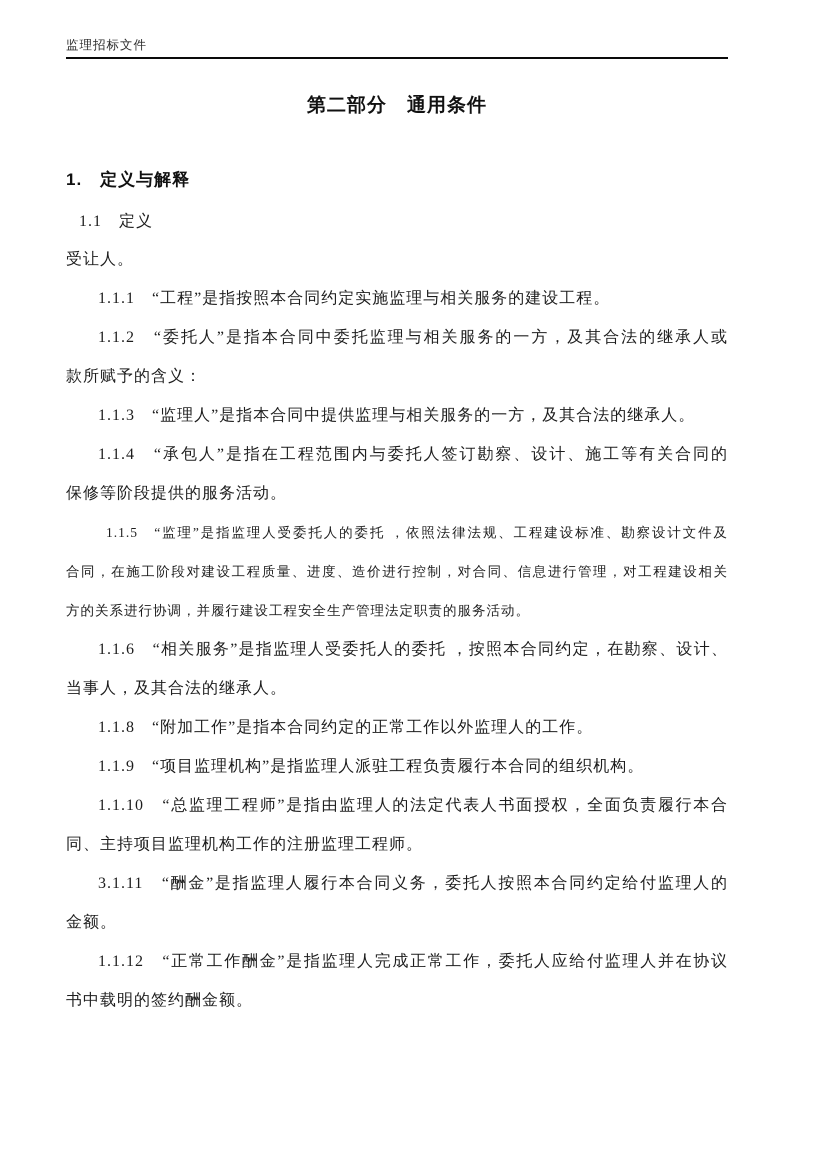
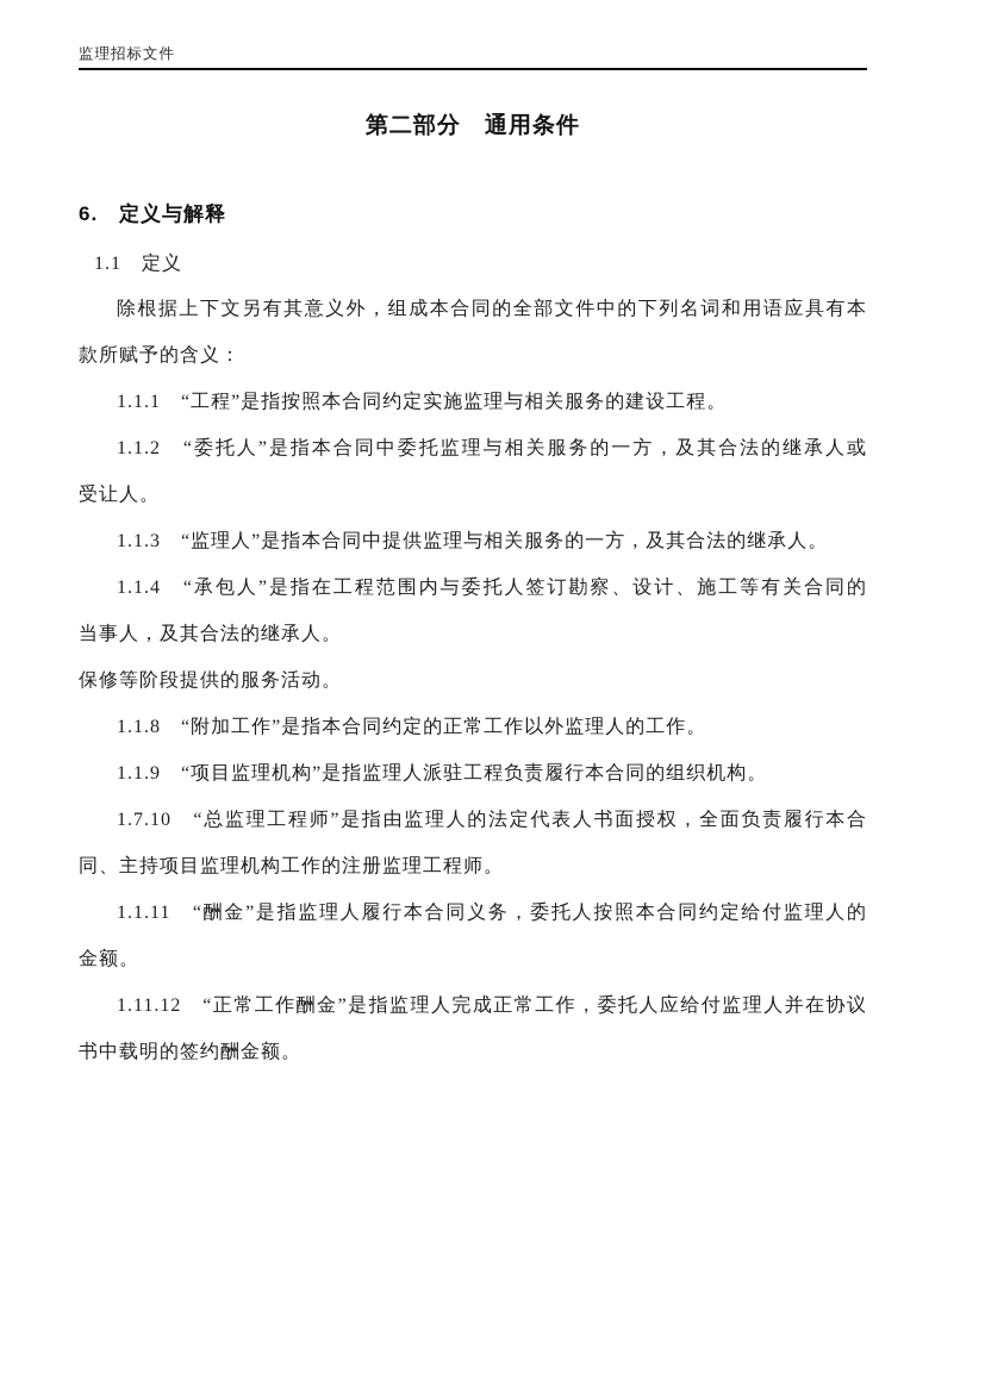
  监理招标文件
  第二部分 通用条件
- 1. 定义与解释
+ 6. 定义与解释
  1.1 定义
+ 除根据上下文另有其意义外，组成本合同的全部文件中的下列名词和用语应具有本
- 受让人。
+ 款所赋予的含义：
  1.1.1 “工程”是指按照本合同约定实施监理与相关服务的建设工程。
  1.1.2 “委托人”是指本合同中委托监理与相关服务的一方，及其合法的继承人或
- 款所赋予的含义：
+ 受让人。
  1.1.3 “监理人”是指本合同中提供监理与相关服务的一方，及其合法的继承人。
  1.1.4 “承包人”是指在工程范围内与委托人签订勘察、设计、施工等有关合同的
- 保修等阶段提供的服务活动。
+ 当事人，及其合法的继承人。
- 1.1.5 “监理”是指监理人受委托人的委托 ，依照法律法规、工程建设标准、勘察设计文件及
- 合同，在施工阶段对建设工程质量、进度、造价进行控制，对合同、信息进行管理，对工程建设相关
- 方的关系进行协调，并履行建设工程安全生产管理法定职责的服务活动。
- 1.1.6 “相关服务”是指监理人受委托人的委托 ，按照本合同约定，在勘察、设计、
- 当事人，及其合法的继承人。
+ 保修等阶段提供的服务活动。
  1.1.8 “附加工作”是指本合同约定的正常工作以外监理人的工作。
  1.1.9 “项目监理机构”是指监理人派驻工程负责履行本合同的组织机构。
- 1.1.10 “总监理工程师”是指由监理人的法定代表人书面授权，全面负责履行本合
+ 1.7.10 “总监理工程师”是指由监理人的法定代表人书面授权，全面负责履行本合
  同、主持项目监理机构工作的注册监理工程师。
- 3.1.11 “酬金”是指监理人履行本合同义务，委托人按照本合同约定给付监理人的
+ 1.1.11 “酬金”是指监理人履行本合同义务，委托人按照本合同约定给付监理人的
  金额。
- 1.1.12 “正常工作酬金”是指监理人完成正常工作，委托人应给付监理人并在协议
+ 1.11.12 “正常工作酬金”是指监理人完成正常工作，委托人应给付监理人并在协议
  书中载明的签约酬金额。
